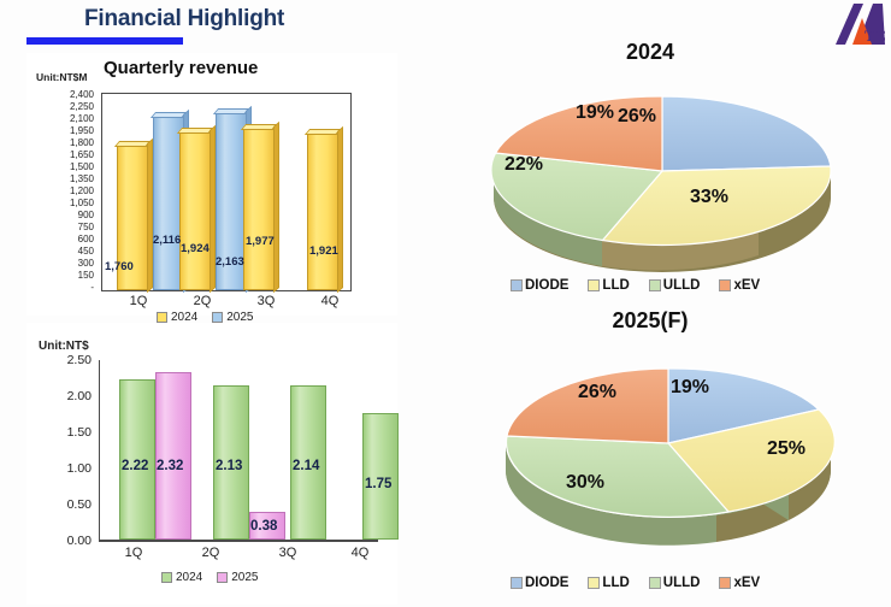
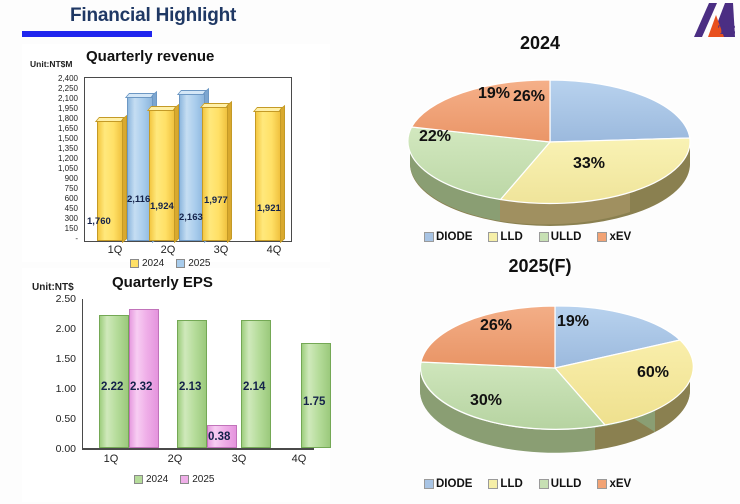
  Financial Highlight
  TC
  Unit:NT$M
  Quarterly revenue
  2,400
  2,250
  2,100
  1,950
  1,800
  1,650
  1,500
  1,350
  1,200
  1,050
  900
  750
  600
  450
  300
  150
  -
  1,760
  2,116
  1,924
  2,163
  1,977
  1,921
  1Q
  2Q
  3Q
  4Q
  2024
  2025
  Unit:NT$
+ Quarterly EPS
  2.50
  2.00
  1.50
  1.00
  0.50
  0.00
  2.22
  2.32
  2.13
  0.38
  2.14
  1.75
  1Q
  2Q
  3Q
  4Q
  2024
  2025
  2024
  26%
  33%
  22%
  19%
  DIODE
  LLD
  ULLD
  xEV
  2025(F)
  19%
- 25%
+ 60%
  30%
  26%
  DIODE
  LLD
  ULLD
  xEV
